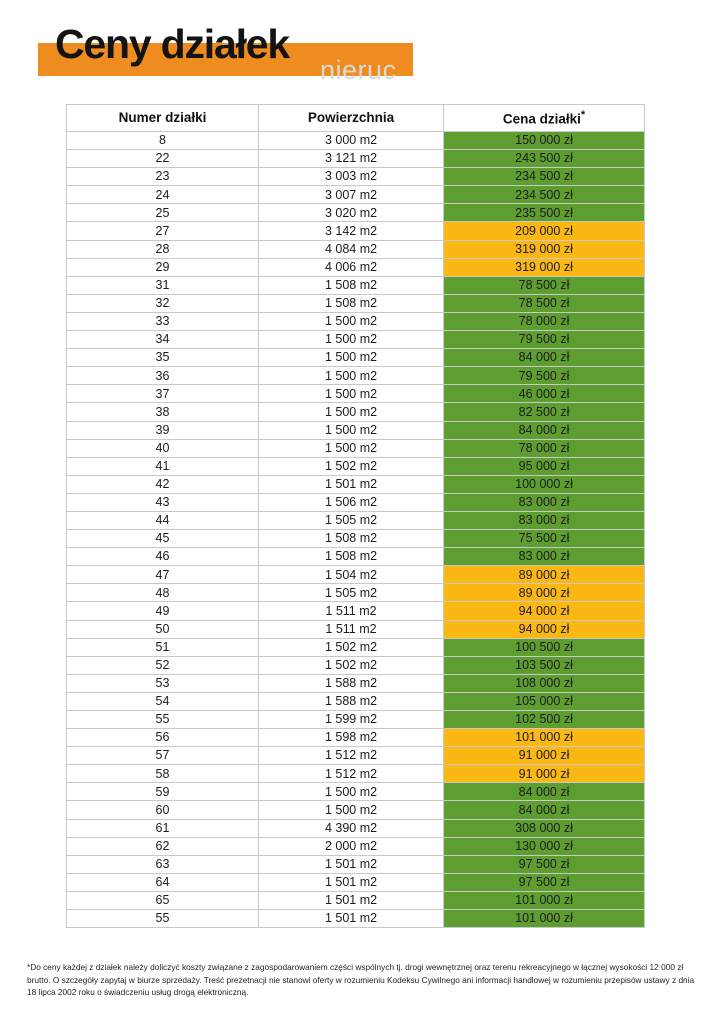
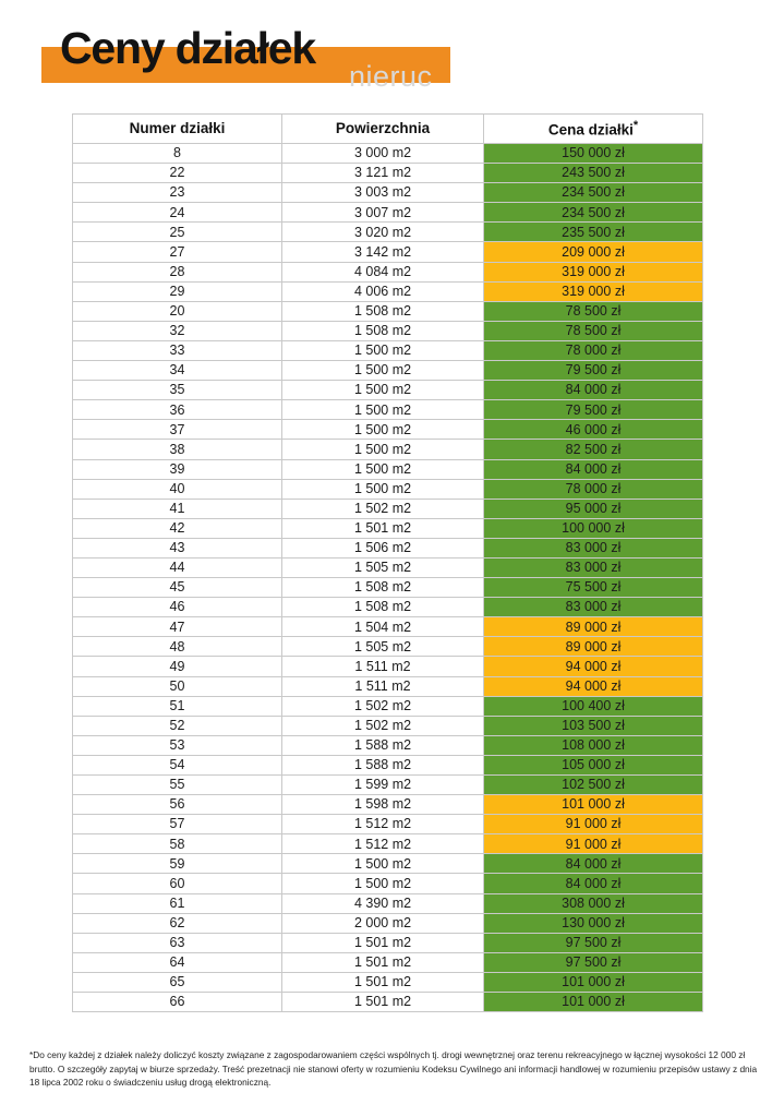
  nieruc
  Ceny działek
  Numer działki	Powierzchnia	Cena działki*
  8	3 000 m2	150 000 zł
  22	3 121 m2	243 500 zł
  23	3 003 m2	234 500 zł
  24	3 007 m2	234 500 zł
  25	3 020 m2	235 500 zł
  27	3 142 m2	209 000 zł
  28	4 084 m2	319 000 zł
  29	4 006 m2	319 000 zł
- 31	1 508 m2	78 500 zł
+ 20	1 508 m2	78 500 zł
  32	1 508 m2	78 500 zł
  33	1 500 m2	78 000 zł
  34	1 500 m2	79 500 zł
  35	1 500 m2	84 000 zł
  36	1 500 m2	79 500 zł
  37	1 500 m2	46 000 zł
  38	1 500 m2	82 500 zł
  39	1 500 m2	84 000 zł
  40	1 500 m2	78 000 zł
  41	1 502 m2	95 000 zł
  42	1 501 m2	100 000 zł
  43	1 506 m2	83 000 zł
  44	1 505 m2	83 000 zł
  45	1 508 m2	75 500 zł
  46	1 508 m2	83 000 zł
  47	1 504 m2	89 000 zł
  48	1 505 m2	89 000 zł
  49	1 511 m2	94 000 zł
  50	1 511 m2	94 000 zł
- 51	1 502 m2	100 500 zł
+ 51	1 502 m2	100 400 zł
  52	1 502 m2	103 500 zł
  53	1 588 m2	108 000 zł
  54	1 588 m2	105 000 zł
  55	1 599 m2	102 500 zł
  56	1 598 m2	101 000 zł
  57	1 512 m2	91 000 zł
  58	1 512 m2	91 000 zł
  59	1 500 m2	84 000 zł
  60	1 500 m2	84 000 zł
  61	4 390 m2	308 000 zł
  62	2 000 m2	130 000 zł
  63	1 501 m2	97 500 zł
  64	1 501 m2	97 500 zł
  65	1 501 m2	101 000 zł
- 55	1 501 m2	101 000 zł
+ 66	1 501 m2	101 000 zł
  *Do ceny każdej z działek należy doliczyć koszty związane z zagospodarowaniem części wspólnych tj. drogi wewnętrznej oraz terenu rekreacyjnego w łącznej wysokości 12 000 zł brutto. O szczegóły zapytaj w biurze sprzedaży. Treść prezetnacji nie stanowi oferty w rozumieniu Kodeksu Cywilnego ani informacji handlowej w rozumieniu przepisów ustawy z dnia 18 lipca 2002 roku o świadczeniu usług drogą elektroniczną.
